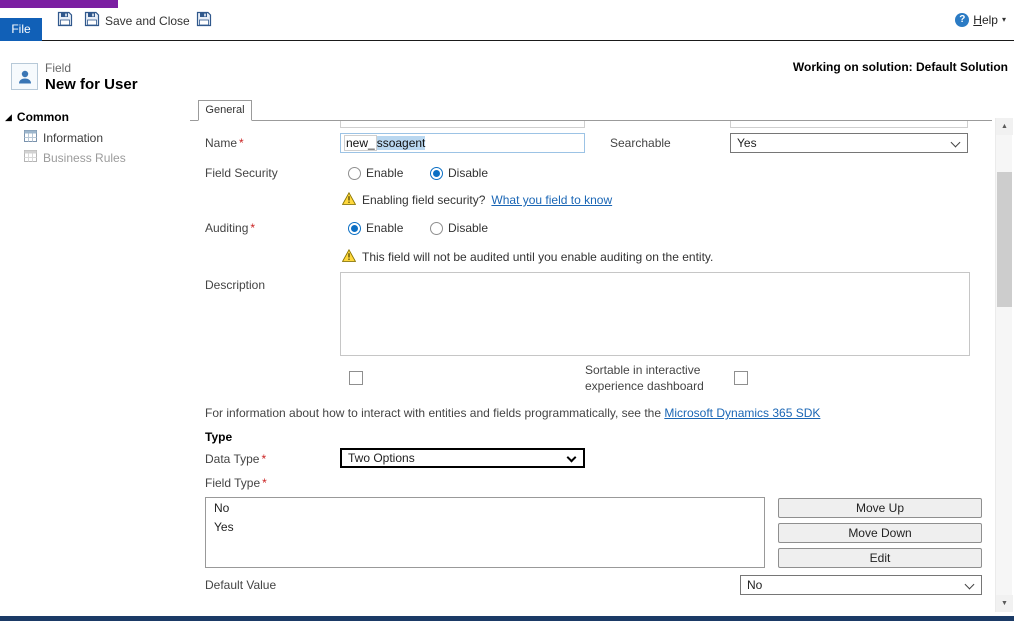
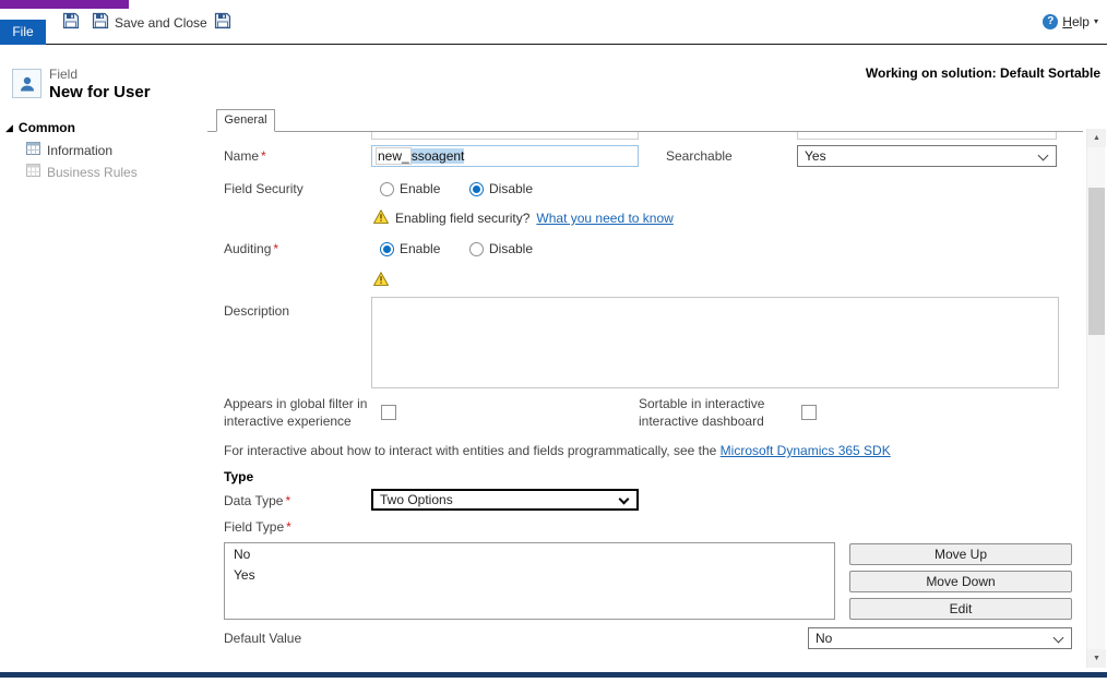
  Save and Close
  ?
  Help
  ▾
  File
  Field
  New for User
- Working on solution: Default Solution
+ Working on solution: Default Sortable
  ◢
  Common
  Information
  Business Rules
  General
  Name *
  new_
  ssoagent
  Searchable
  Yes
  Field Security
  Enable
  Disable
  Enabling field security?
- What you field to know
+ What you need to know
  Auditing *
  Enable
  Disable
- This field will not be audited until you enable auditing on the entity.
  Description
+ Appears in global filter in interactive experience
- Sortable in interactive experience dashboard
+ Sortable in interactive interactive dashboard
- For information about how to interact with entities and fields programmatically, see the Microsoft Dynamics 365 SDK
+ For interactive about how to interact with entities and fields programmatically, see the Microsoft Dynamics 365 SDK
  Type
  Data Type *
  Two Options
  Field Type *
  No
  Yes
  Move Up
  Move Down
  Edit
  Default Value
  No
